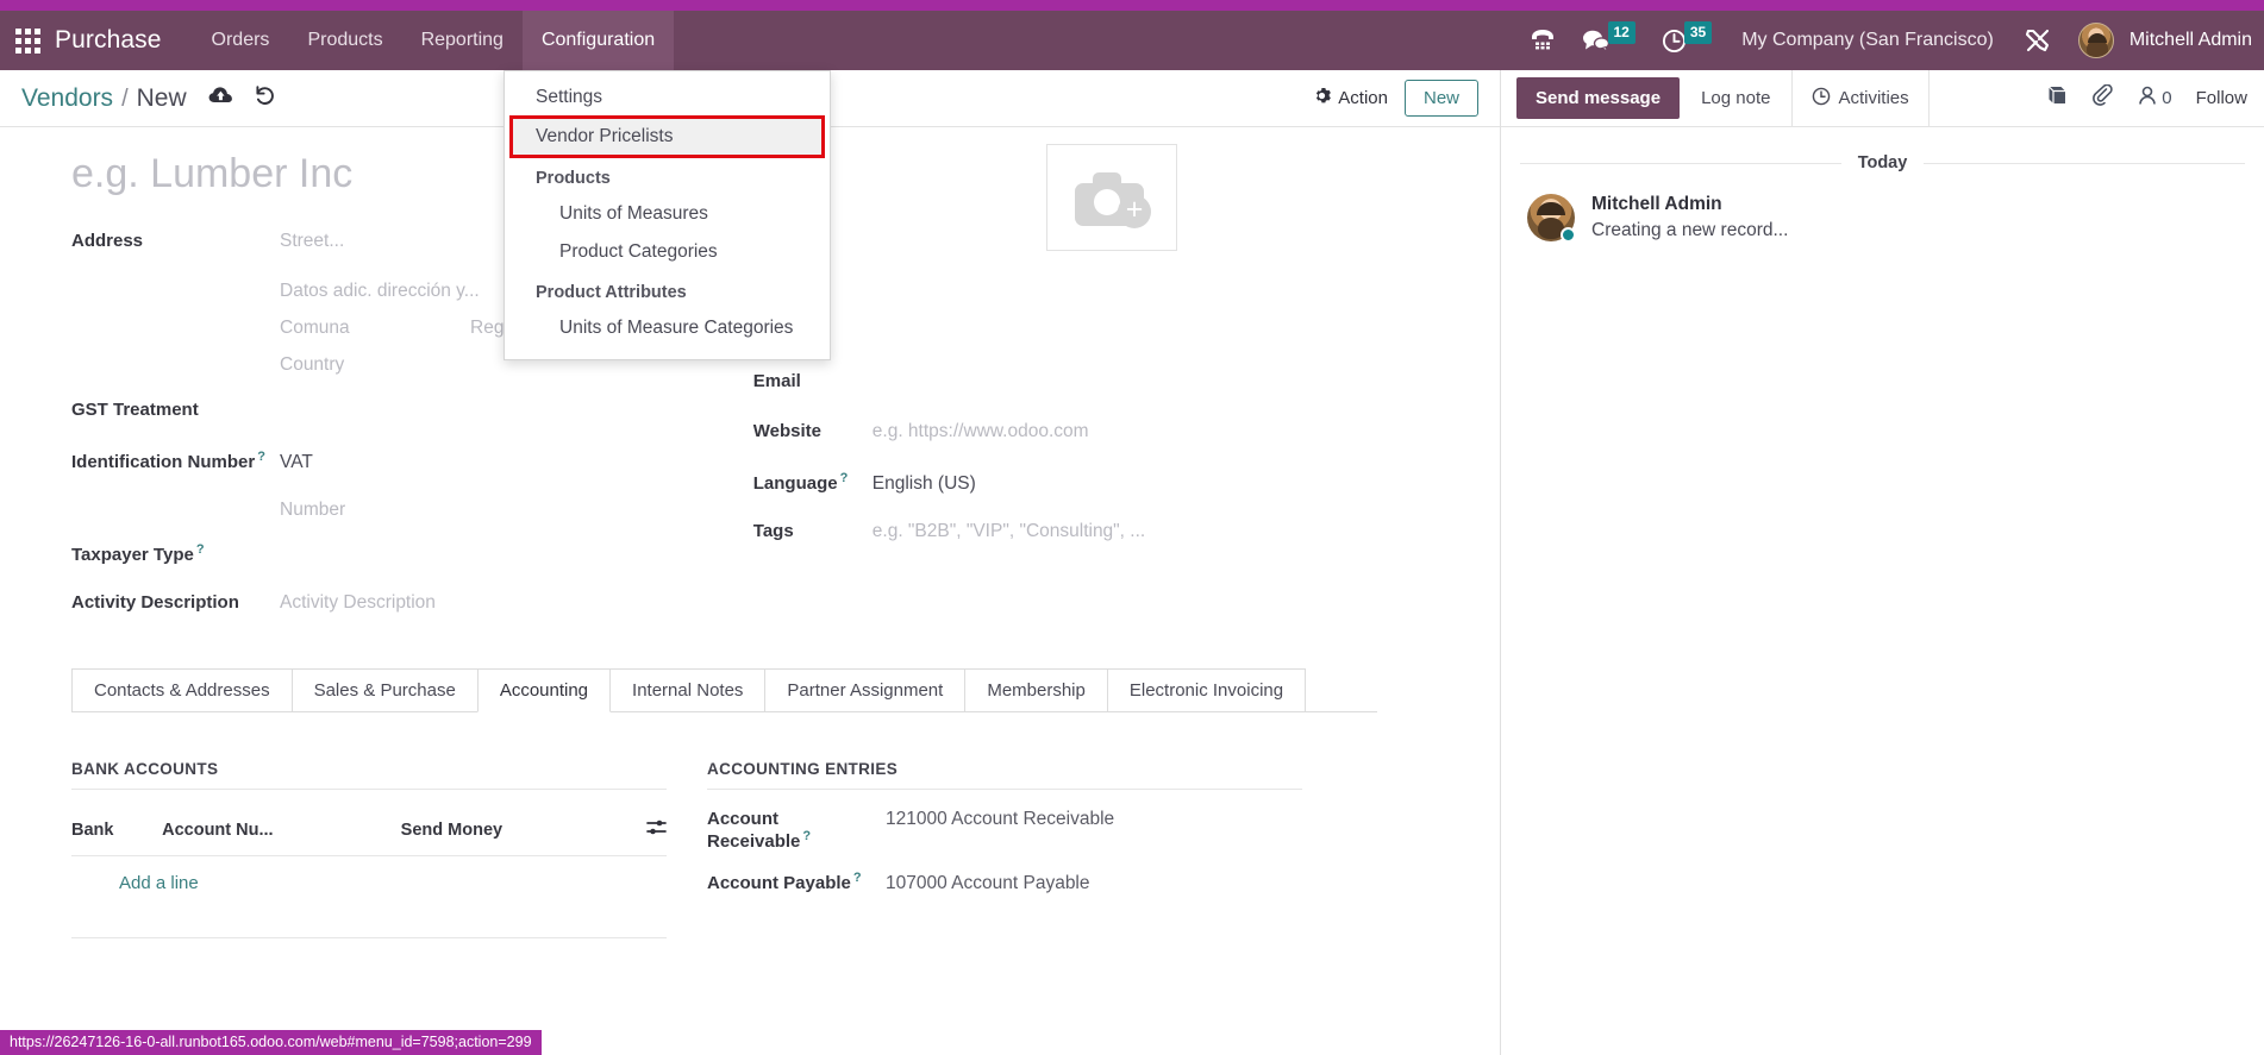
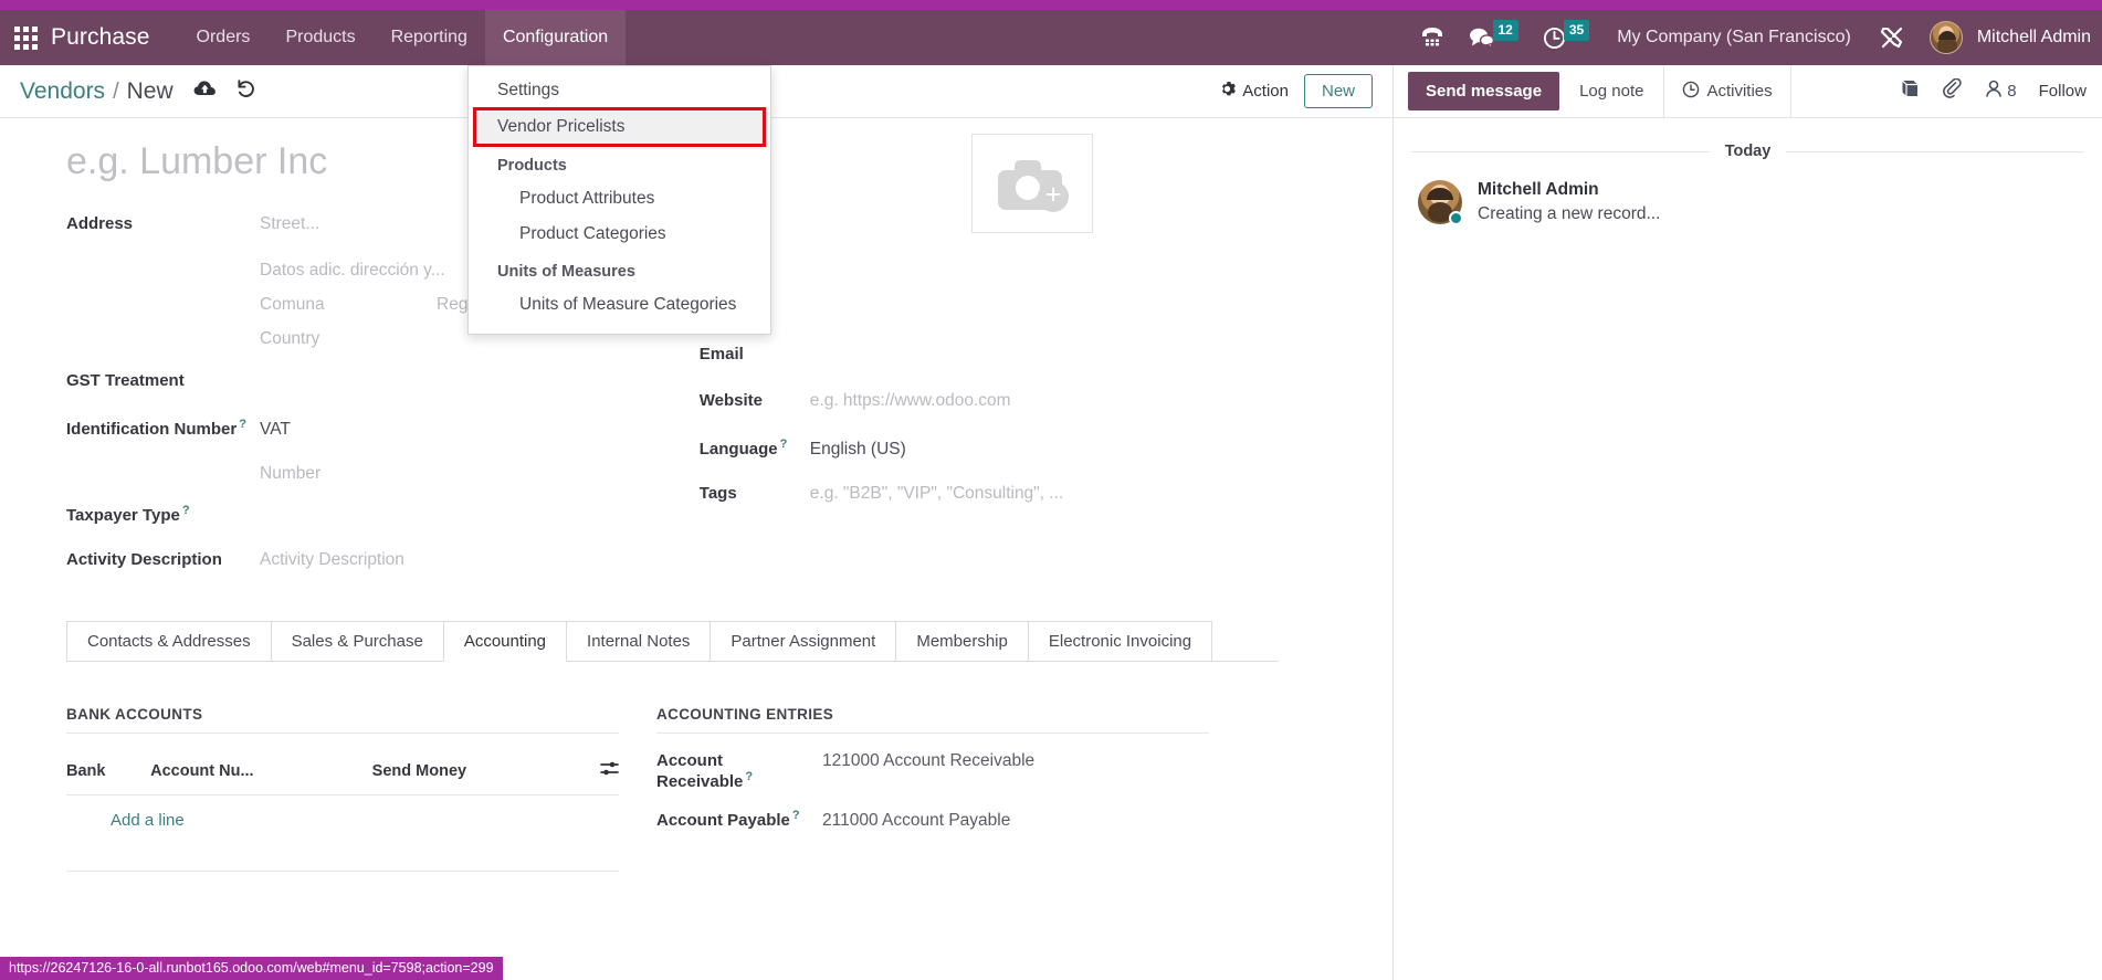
  Purchase
  Orders
  Products
  Reporting
  Configuration
  12
  35
  My Company (San Francisco)
  Mitchell Admin
  Vendors
  /
  New
  Action
  New
  Settings
  Vendor Pricelists
  Products
- Units of Measures
+ Product Attributes
  Product Categories
- Product Attributes
+ Units of Measures
  Units of Measure Categories
  e.g. Lumber Inc
  +
  Address
  Street...
  Datos adic. dirección y...
  Comuna
  Country
  GST Treatment
  Identification Number ?
  VAT
  Number
  Taxpayer Type ?
  Activity Description
  Activity Description
  Email
  Website
  e.g. https://www.odoo.com
  Language ?
  English (US)
  Tags
  e.g. "B2B", "VIP", "Consulting", ...
  Contacts & Addresses
  Sales & Purchase
  Accounting
  Internal Notes
  Partner Assignment
  Membership
  Electronic Invoicing
  BANK ACCOUNTS
  Bank	Account Nu...	Send Money
  Add a line
  ACCOUNTING ENTRIES
  Account Receivable ?
  121000 Account Receivable
  Account Payable ?
- 107000 Account Payable
+ 211000 Account Payable
  Send message
  Log note
  Activities
- 0
+ 8
  Follow
  Today
  Mitchell Admin
  Creating a new record...
  https://26247126-16-0-all.runbot165.odoo.com/web#menu_id=7598;action=299
